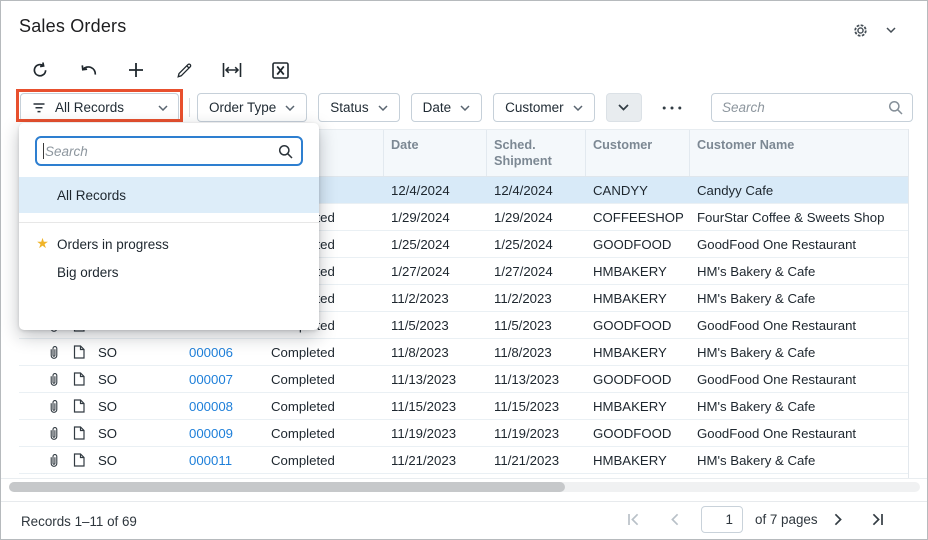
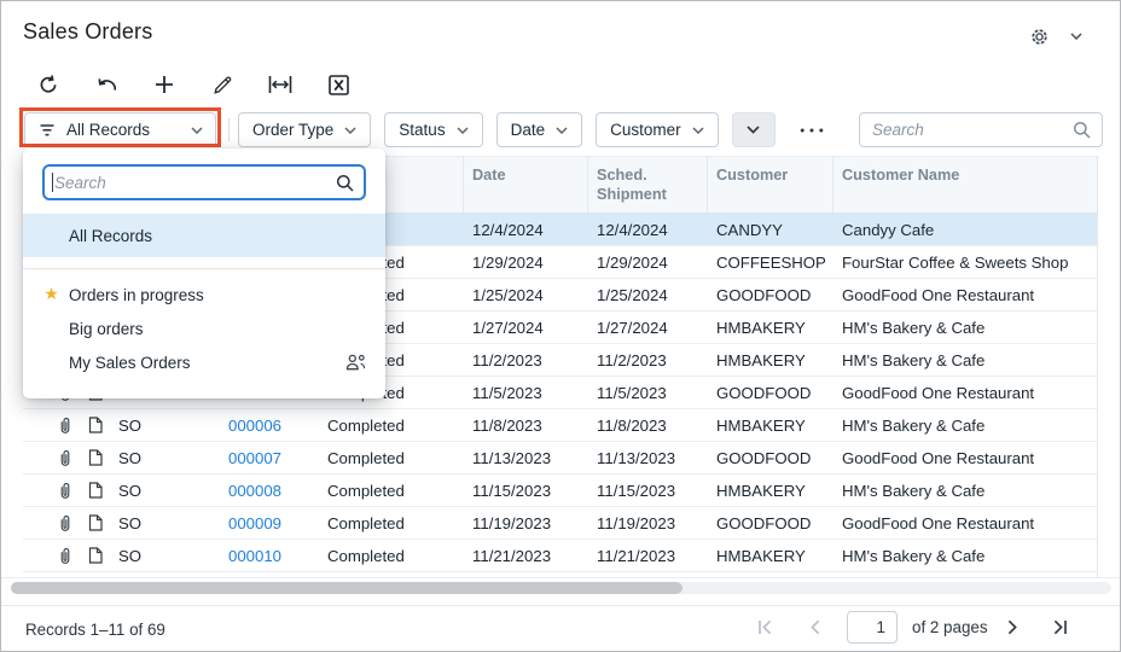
  Sales Orders
  All Records
  Order Type
  Status
  Date
  Customer
  Search
  Date
  Sched. Shipment
  Customer
  Customer Name
  12/4/2024
  12/4/2024
  CANDYY
  Candyy Cafe
  1/29/2024
  1/29/2024
  COFFEESHOP
  FourStar Coffee & Sweets Shop
  1/25/2024
  1/25/2024
  GOODFOOD
  GoodFood One Restaurant
  1/27/2024
  1/27/2024
  HMBAKERY
  HM's Bakery & Cafe
  11/2/2023
  11/2/2023
  HMBAKERY
  HM's Bakery & Cafe
  11/5/2023
  11/5/2023
  GOODFOOD
  GoodFood One Restaurant
  SO
  000006
  Completed
  11/8/2023
  11/8/2023
  HMBAKERY
  HM's Bakery & Cafe
  SO
  000007
  Completed
  11/13/2023
  11/13/2023
  GOODFOOD
  GoodFood One Restaurant
  SO
  000008
  Completed
  11/15/2023
  11/15/2023
  HMBAKERY
  HM's Bakery & Cafe
  SO
  000009
  Completed
  11/19/2023
  11/19/2023
  GOODFOOD
  GoodFood One Restaurant
  SO
- 000011
+ 000010
  Completed
  11/21/2023
  11/21/2023
  HMBAKERY
  HM's Bakery & Cafe
  Search
  All Records
  ★
  Orders in progress
  Big orders
+ My Sales Orders
  Records 1–11 of 69
  1
- of 7 pages
+ of 2 pages
